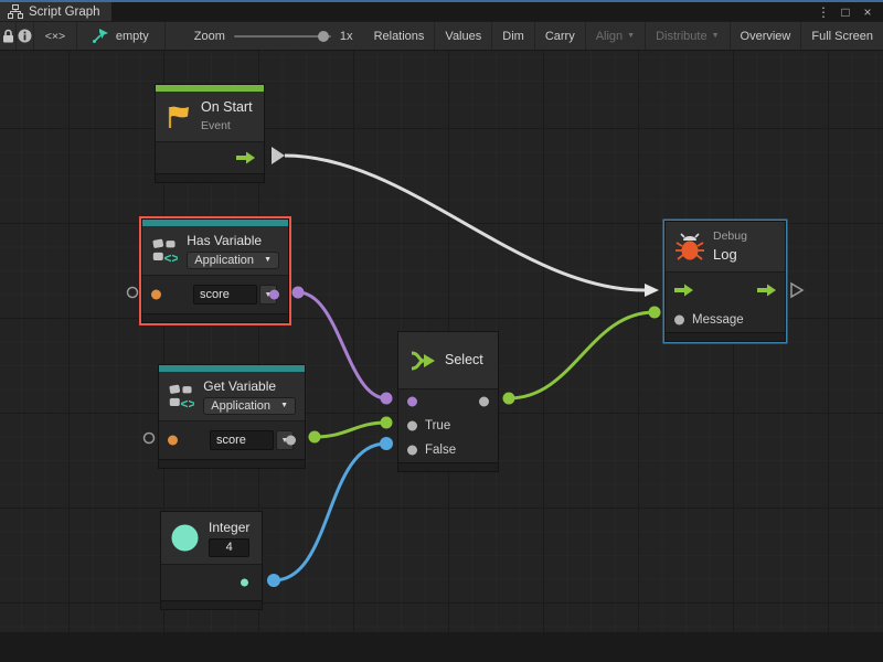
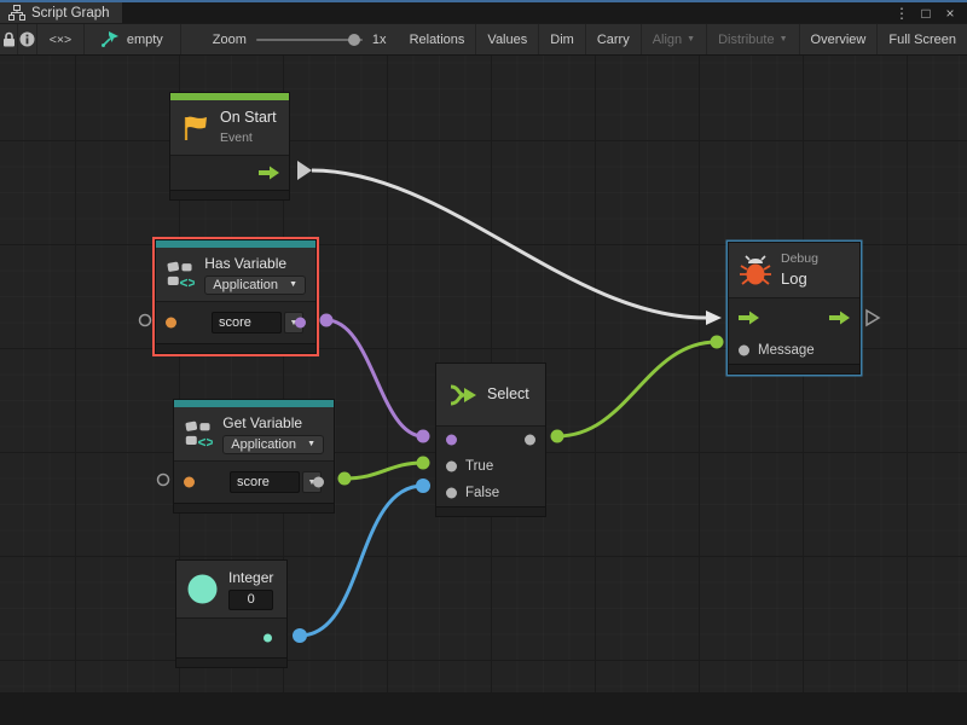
  Script Graph
  ⋮
  □
  ×
  <×>
  empty
  Zoom
  1x
  Relations
  Values
  Dim
  Carry
  Align
  Distribute
  Overview
  Full Screen
  On Start
  Event
  <>
  Has Variable
  Application
  score
  <>
  Get Variable
  Application
  score
  Select
  True
  False
  Integer
- 4
+ 0
  Debug
  Log
  Message
